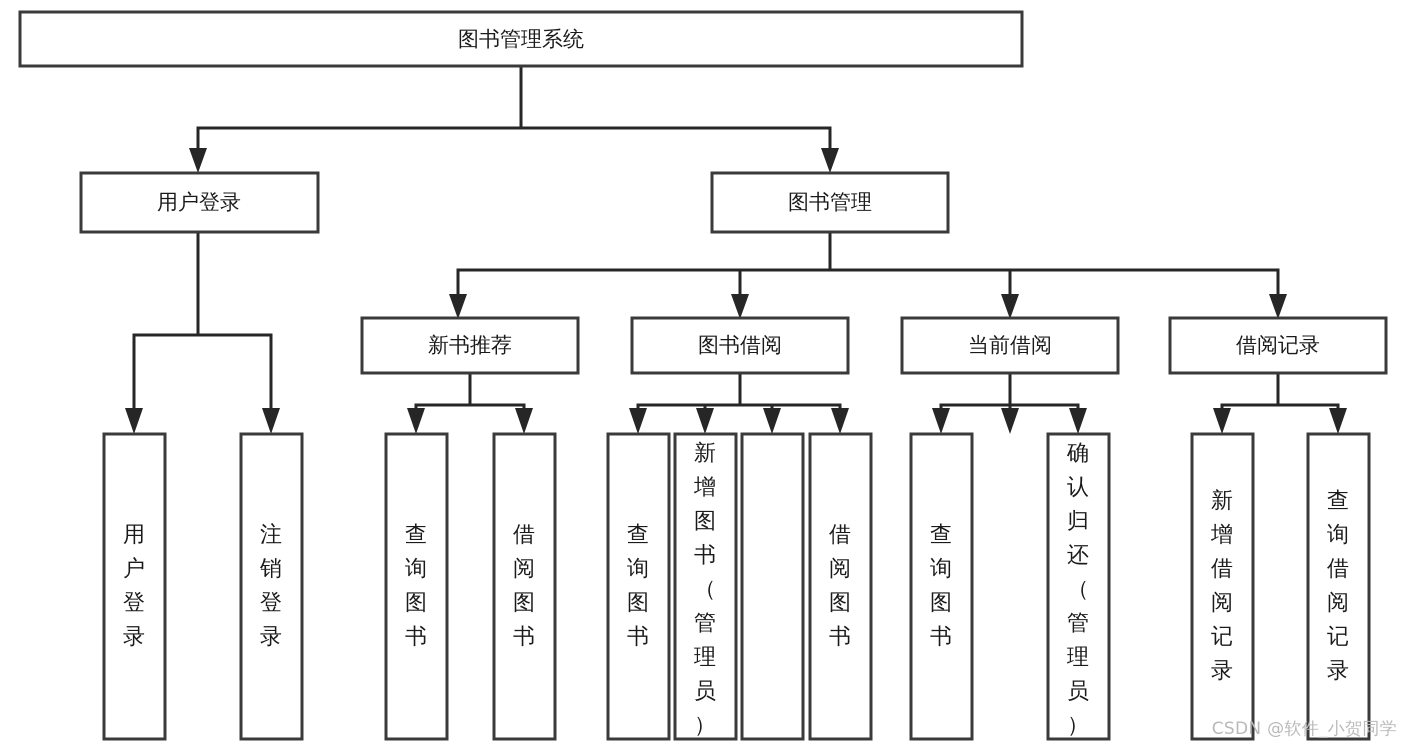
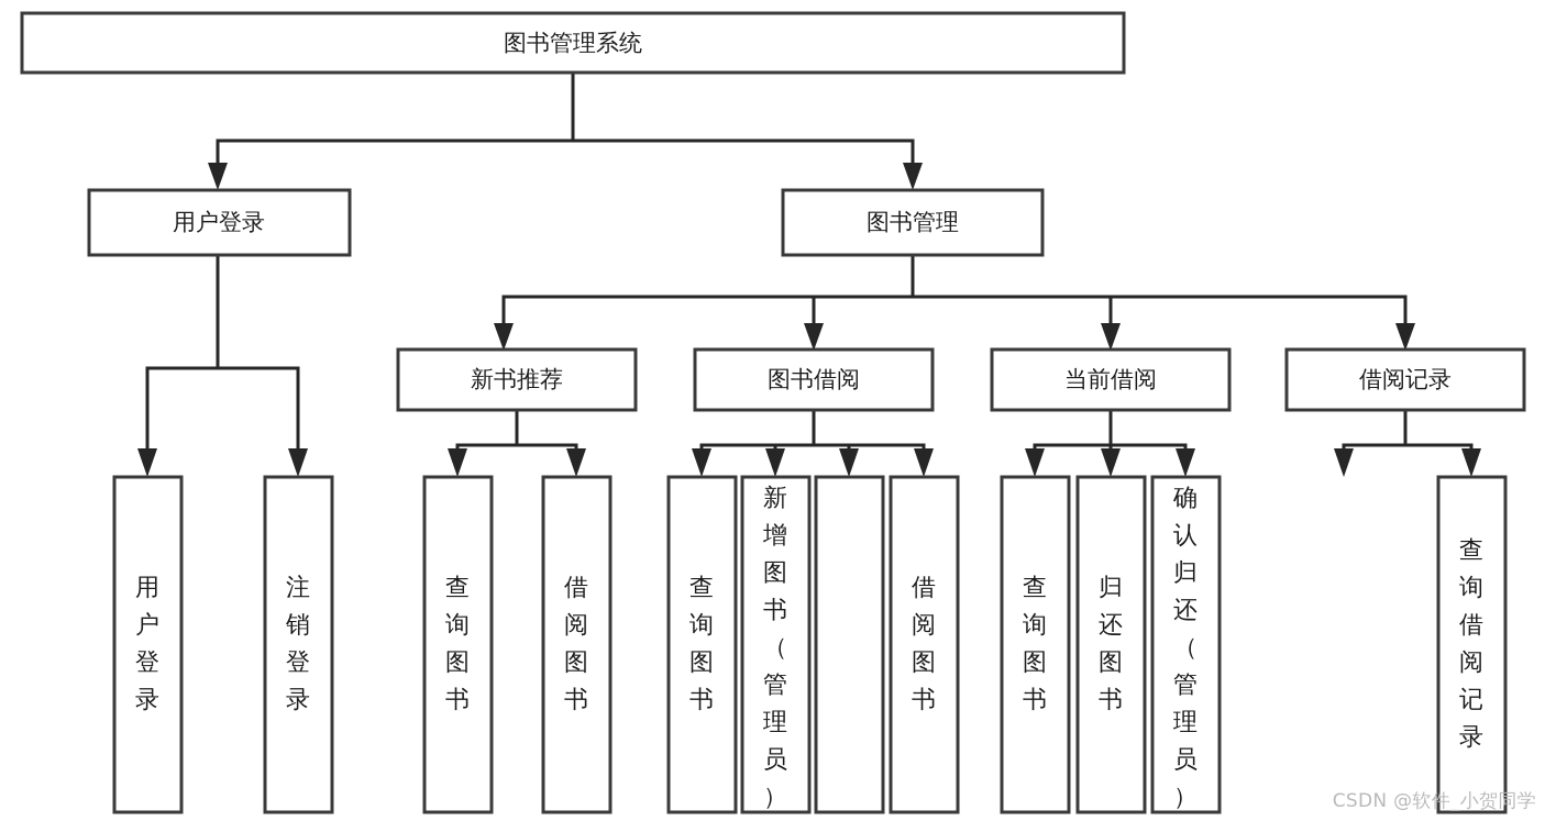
  图书管理系统
  用户登录
  图书管理
  新书推荐
  图书借阅
  当前借阅
  借阅记录
  用户登录
  注销登录
  查询图书
  借阅图书
  查询图书
  新增图书（管理员）
  借阅图书
  查询图书
+ 归还图书
  确认归还（管理员）
- 新增借阅记录
  查询借阅记录
  CSDN @软件_小贺同学
